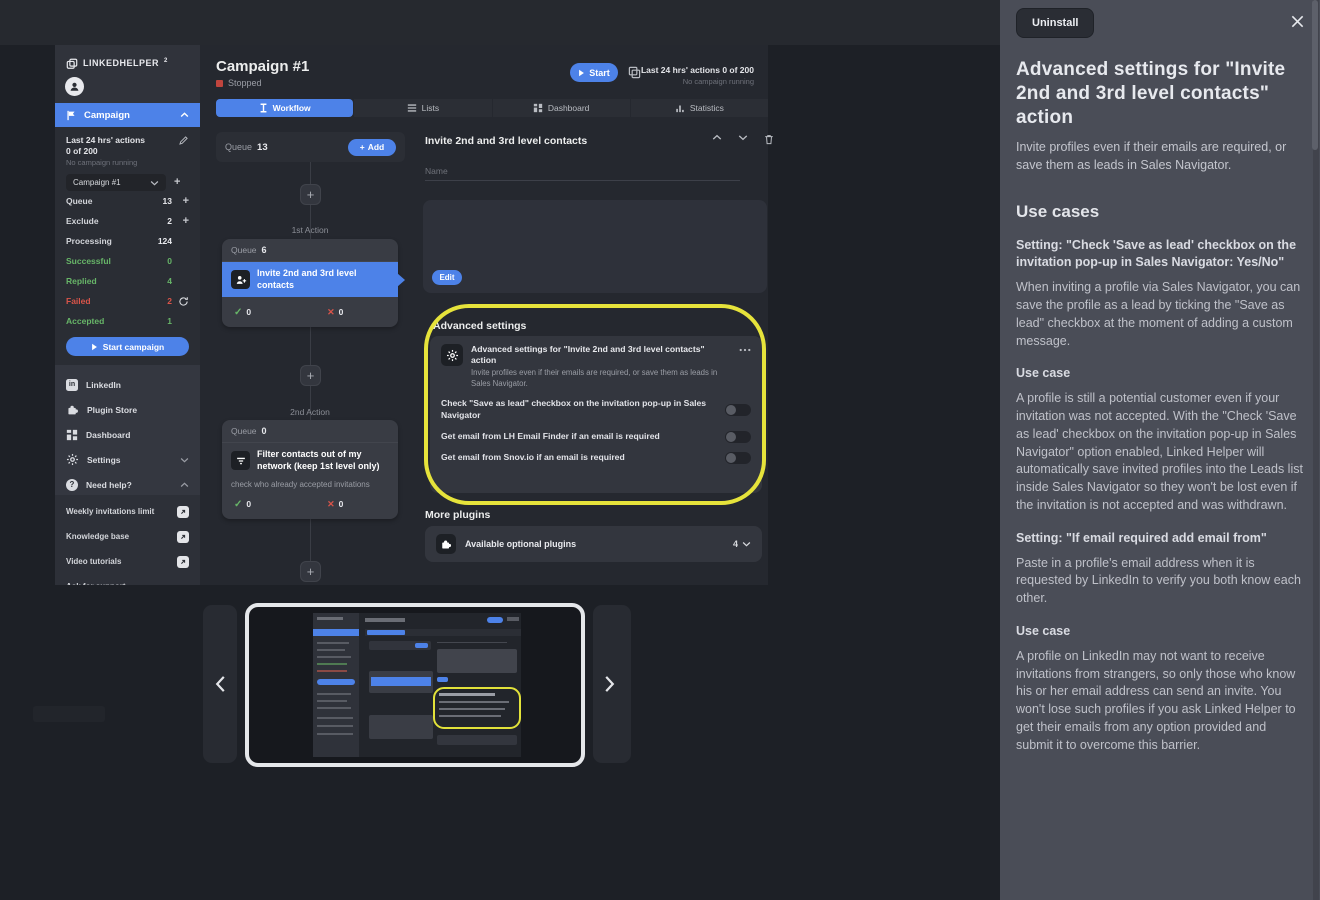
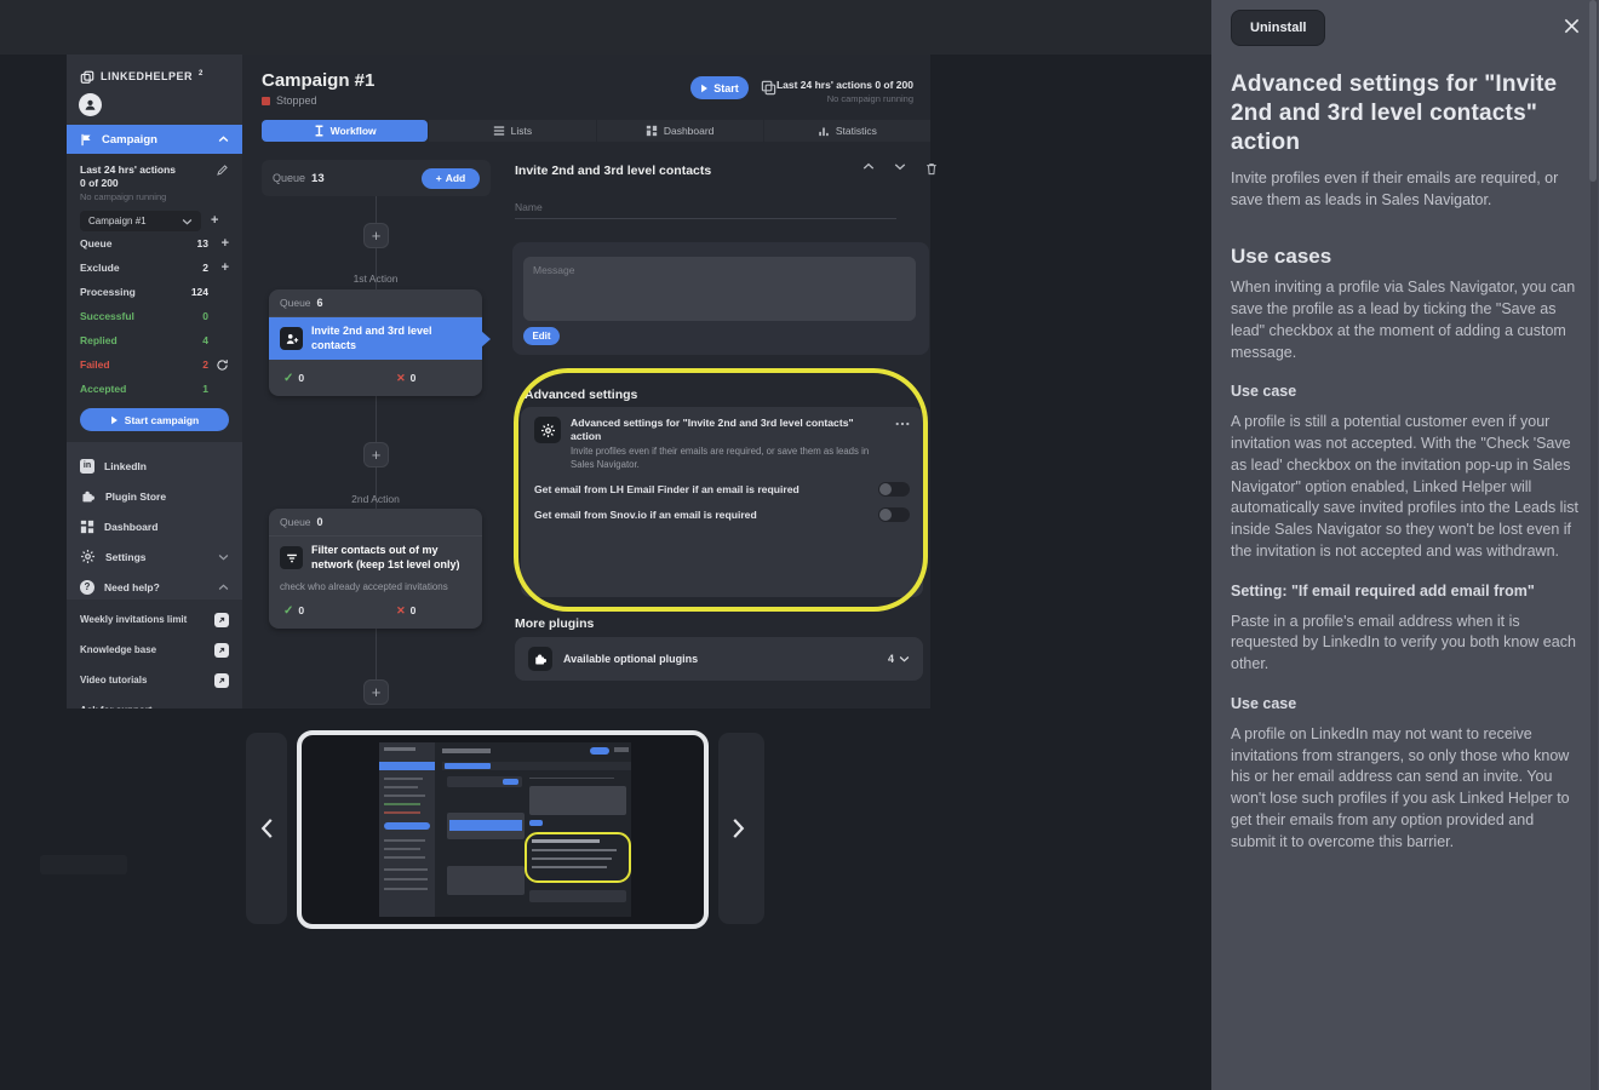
  LINKEDHELPER
  Campaign
  Last 24 hrs' actions
  0 of 200
  No campaign running
  Campaign #1
  +
  Queue
  13
  +
  Exclude
  2
  +
  Processing
  124
  Successful
  0
  Replied
  4
  Failed
  2
  Accepted
  1
  Start campaign
  LinkedIn
  Plugin Store
  Dashboard
  Settings
  ?
  Need help?
  Weekly invitations limit
  Knowledge base
  Video tutorials
  Campaign #1
  Stopped
  Start
  Last 24 hrs' actions 0 of 200
  No campaign running
  Workflow
  Lists
  Dashboard
  Statistics
  Queue
  13
  +
  Add
  +
  1st Action
  Queue
  6
  Invite 2nd and 3rd level contacts
  ✓
  0
  ✕
  0
  +
  2nd Action
  Queue
  0
  Filter contacts out of my network (keep 1st level only)
  check who already accepted invitations
  ✓
  0
  ✕
  0
  +
  Invite 2nd and 3rd level contacts
  Name
+ Message
  Edit
  Advanced settings
  Advanced settings for "Invite 2nd and 3rd level contacts" action
  Invite profiles even if their emails are required, or save them as leads in Sales Navigator.
- Check "Save as lead" checkbox on the invitation pop-up in Sales Navigator
  Get email from LH Email Finder if an email is required
  Get email from Snov.io if an email is required
  More plugins
  Available optional plugins
  4
  Uninstall
  Advanced settings for "Invite 2nd and 3rd level contacts" action
  Invite profiles even if their emails are required, or save them as leads in Sales Navigator.
  Use cases
- Setting: "Check 'Save as lead' checkbox on the invitation pop-up in Sales Navigator: Yes/No"
  When inviting a profile via Sales Navigator, you can save the profile as a lead by ticking the "Save as lead" checkbox at the moment of adding a custom message.
  Use case
  A profile is still a potential customer even if your invitation was not accepted. With the "Check 'Save as lead' checkbox on the invitation pop-up in Sales Navigator" option enabled, Linked Helper will automatically save invited profiles into the Leads list inside Sales Navigator so they won't be lost even if the invitation is not accepted and was withdrawn.
  Setting: "If email required add email from"
  Paste in a profile's email address when it is requested by LinkedIn to verify you both know each other.
  Use case
  A profile on LinkedIn may not want to receive invitations from strangers, so only those who know his or her email address can send an invite. You won't lose such profiles if you ask Linked Helper to get their emails from any option provided and submit it to overcome this barrier.
